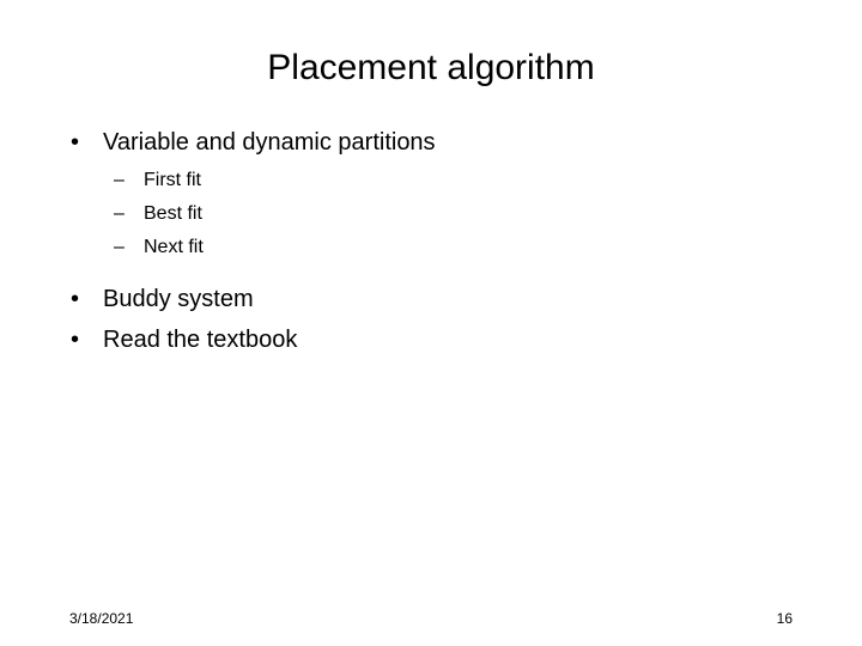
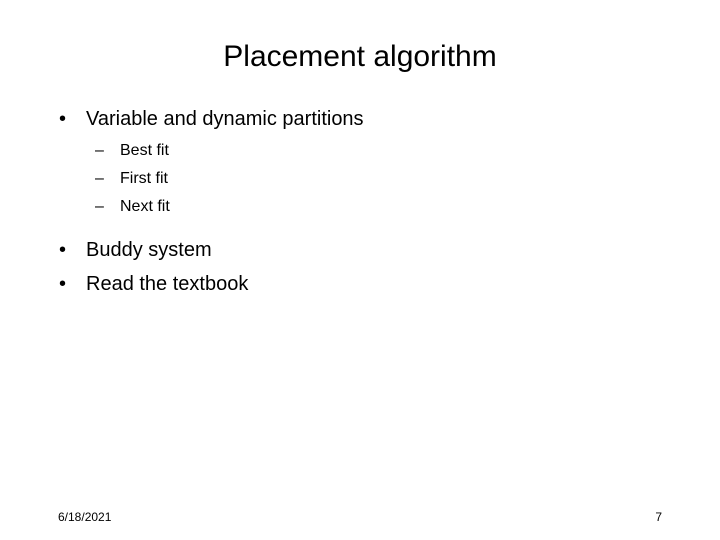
  Placement algorithm
  •
  Variable and dynamic partitions
  –
- First fit
+ Best fit
  –
- Best fit
+ First fit
  –
  Next fit
  •
  Buddy system
  •
  Read the textbook
- 3/18/2021
+ 6/18/2021
- 16
+ 7
